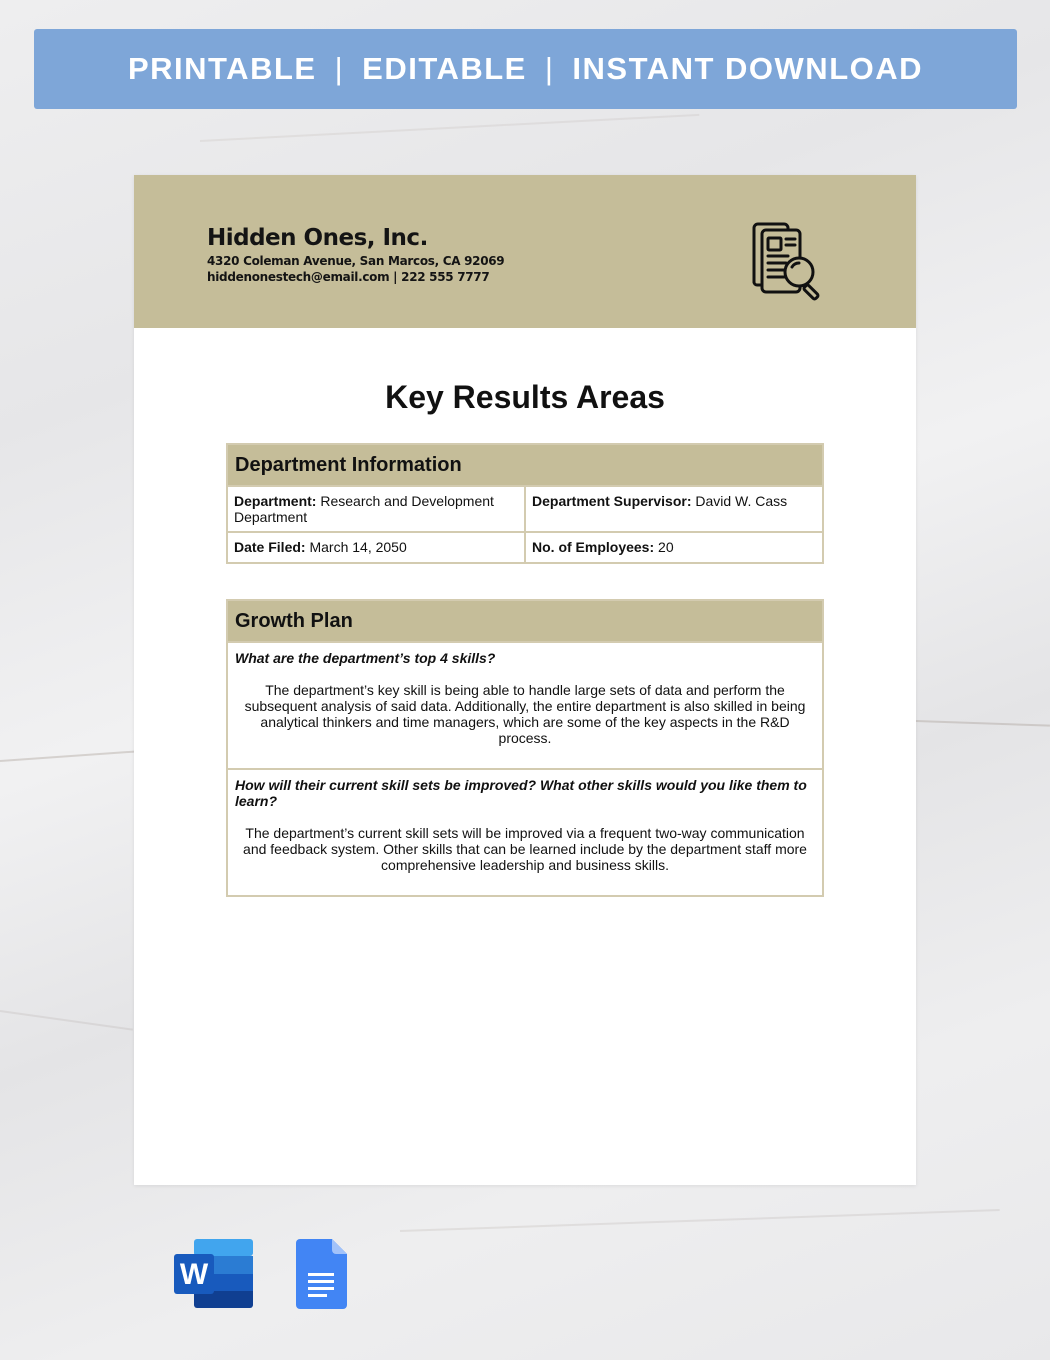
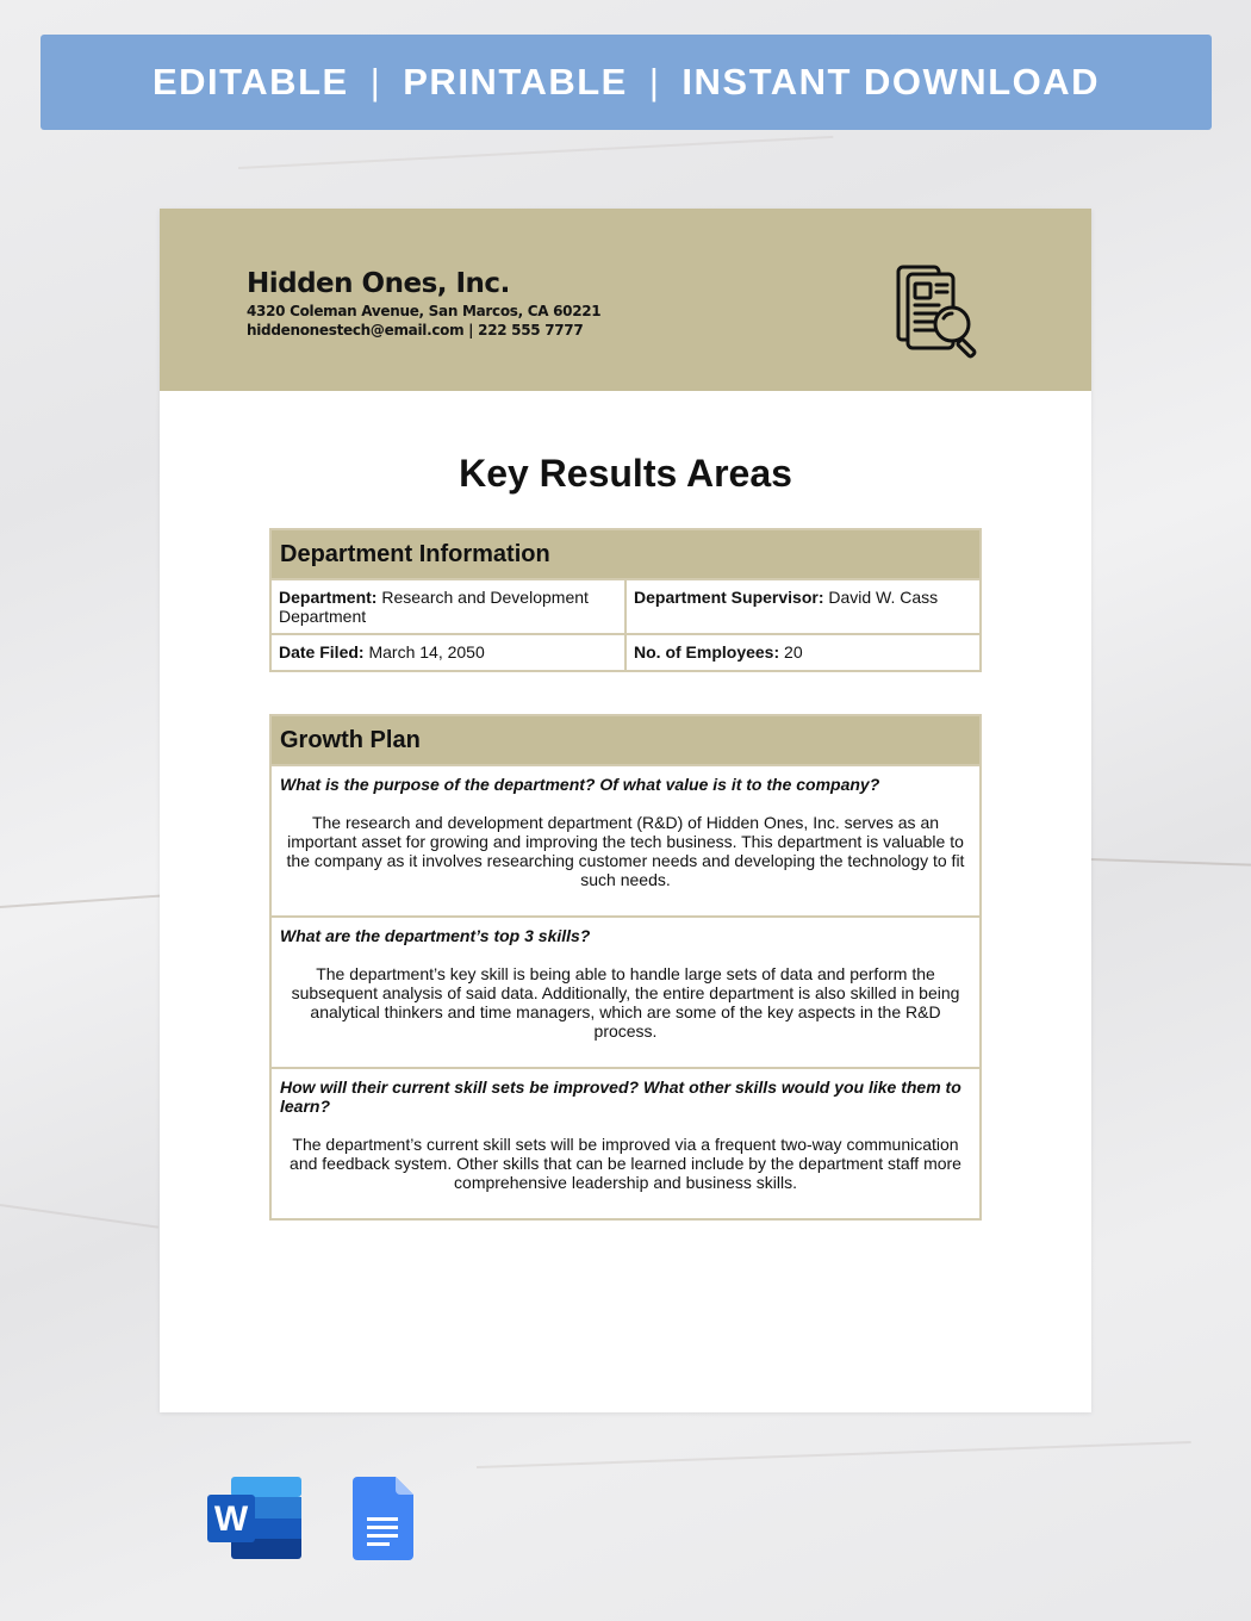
- PRINTABLE
+ EDITABLE
  |
- EDITABLE
+ PRINTABLE
  |
  INSTANT DOWNLOAD
  Hidden Ones, Inc.
- 4320 Coleman Avenue, San Marcos, CA 92069
+ 4320 Coleman Avenue, San Marcos, CA 60221
  hiddenonestech@email.com | 222 555 7777
  Key Results Areas
  Department Information
  Department: Research and Development Department	Department Supervisor: David W. Cass
  Date Filed: March 14, 2050	No. of Employees: 20
  Growth Plan
+ What is the purpose of the department? Of what value is it to the company? The research and development department (R&D) of Hidden Ones, Inc. serves as an important asset for growing and improving the tech business. This department is valuable to the company as it involves researching customer needs and developing the technology to fit such needs.
- What are the department’s top 4 skills? The department’s key skill is being able to handle large sets of data and perform the subsequent analysis of said data. Additionally, the entire department is also skilled in being analytical thinkers and time managers, which are some of the key aspects in the R&D process.
+ What are the department’s top 3 skills? The department’s key skill is being able to handle large sets of data and perform the subsequent analysis of said data. Additionally, the entire department is also skilled in being analytical thinkers and time managers, which are some of the key aspects in the R&D process.
  How will their current skill sets be improved? What other skills would you like them to learn? The department’s current skill sets will be improved via a frequent two-way communication and feedback system. Other skills that can be learned include by the department staff more comprehensive leadership and business skills.
  W
